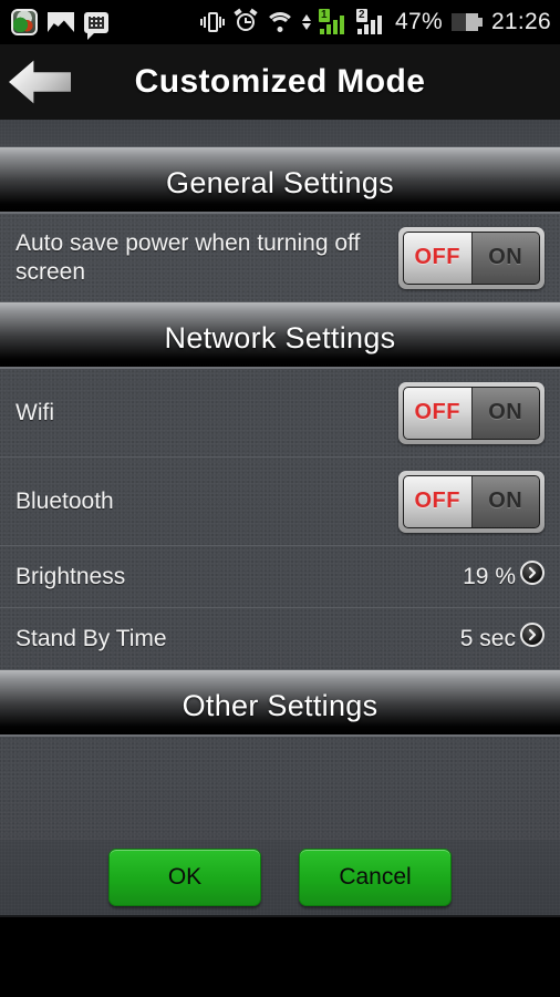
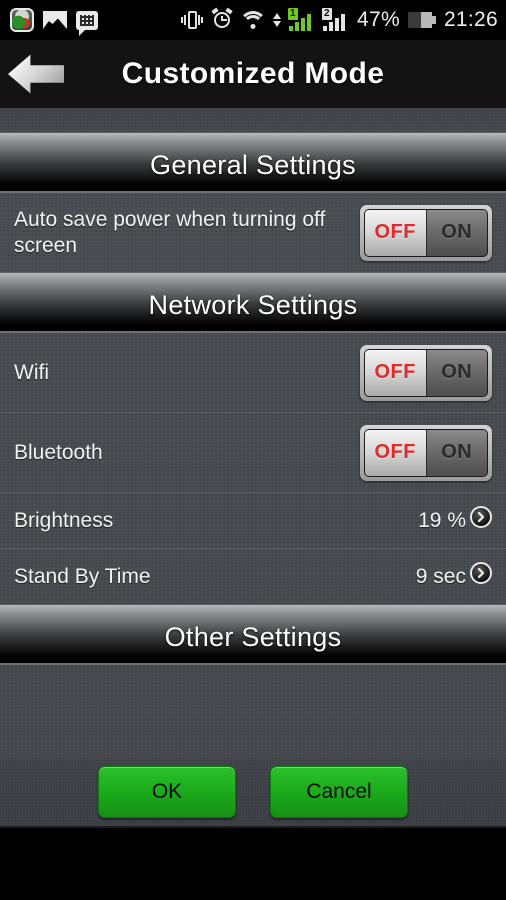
  1
  2
  47%
  21:26
  Customized Mode
  General Settings
  Auto save power when turning off screen
  OFF
  ON
  Network Settings
  Wifi
  OFF
  ON
  Bluetooth
  OFF
  ON
  Brightness
  19 %
  Stand By Time
- 5 sec
+ 9 sec
  Other Settings
  OK
  Cancel
